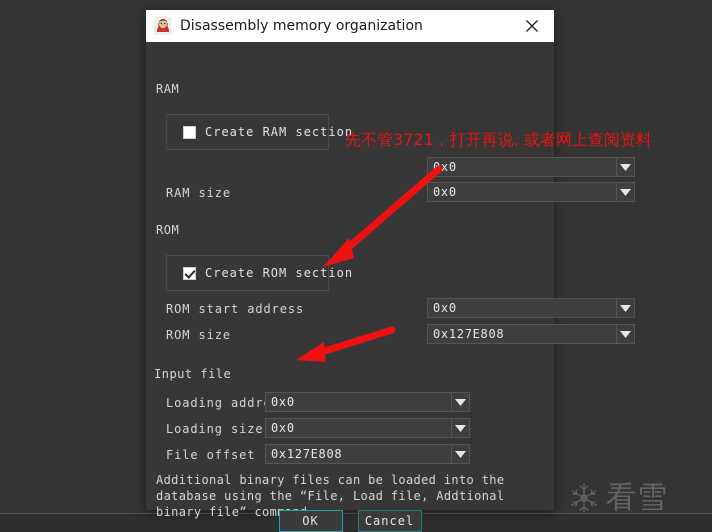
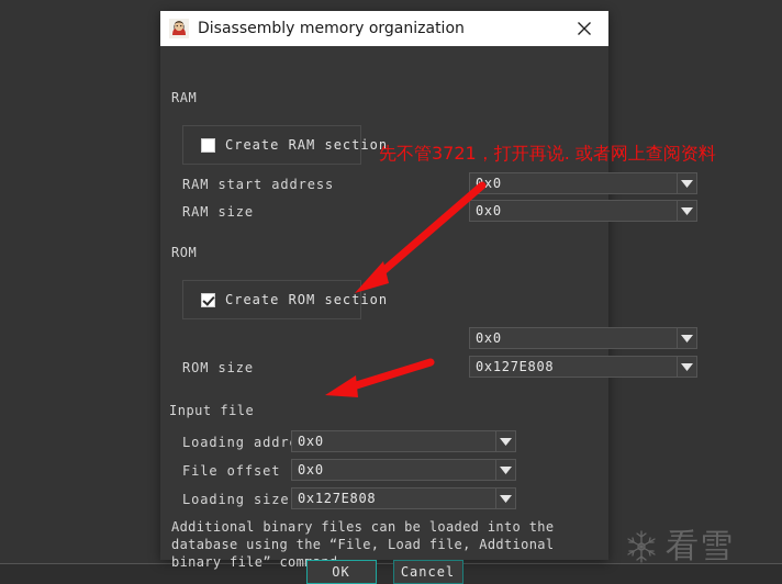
  看雪
  Disassembly memory organization
  RAM
  Create RAM section
+ RAM start address
  RAM size
  0x0
  ROM
  Create ROM section
- ROM start address
  0x0
  ROM size
  0x127E808
  Input file
  Loading addr
  0x0
- Loading size
+ File offset
  0x0
- File offset
+ Loading size
  0x127E808
  Additional binary files can be loaded into the database using the “File, Load file, Addtional binary file” com
  OK
  Cancel
  先不管3721，打开再说. 或者网上查阅资料
